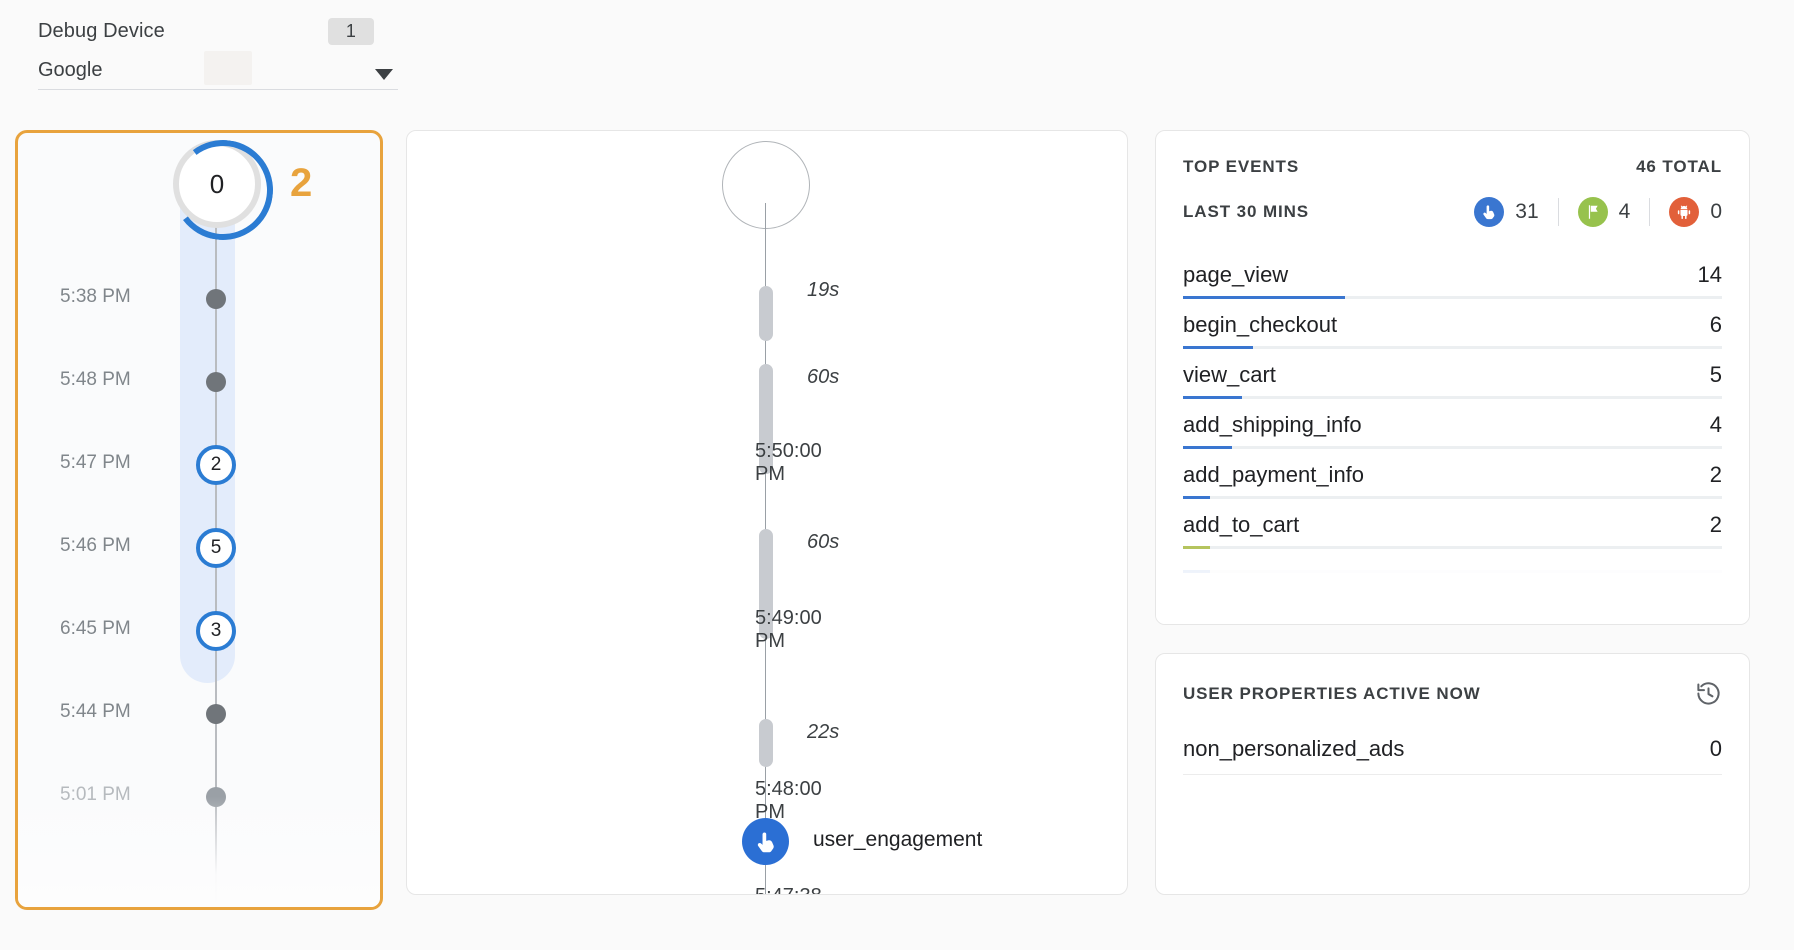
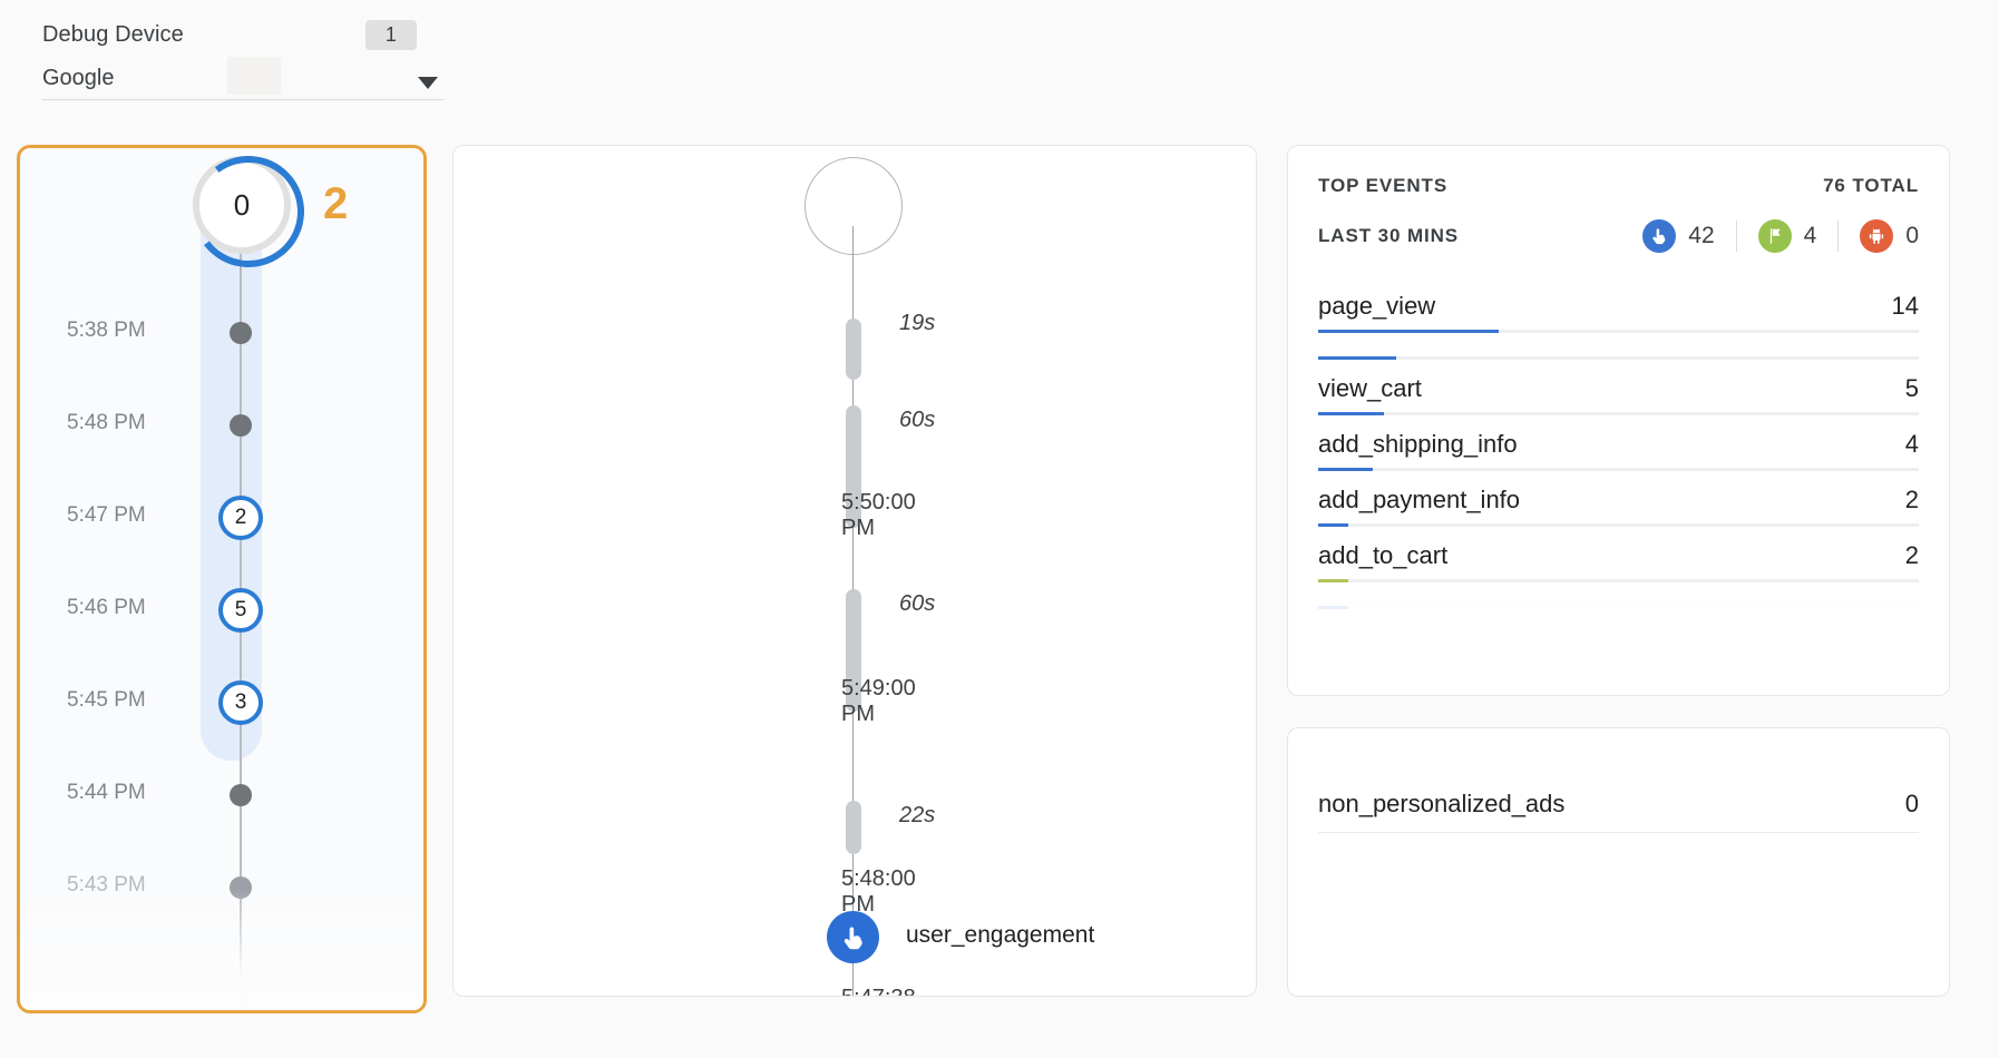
  Debug Device
  1
  Google
  0
  2
  5:38 PM
  5:48 PM
  5:47 PM
  2
  5:46 PM
  5
- 6:45 PM
+ 5:45 PM
  3
  5:44 PM
- 5:01 PM
+ 5:43 PM
  19s
  60s
  60s
  22s
  5:50:00 PM
  5:49:00 PM
  5:48:00 PM
  user_engagement
  TOP EVENTS
- 46 TOTAL
+ 76 TOTAL
  LAST 30 MINS
- 31
+ 42
  4
  0
  page_view
  14
- begin_checkout
- 6
  view_cart
  5
  add_shipping_info
  4
  add_payment_info
  2
  add_to_cart
  2
- USER PROPERTIES ACTIVE NOW
  non_personalized_ads
  0
